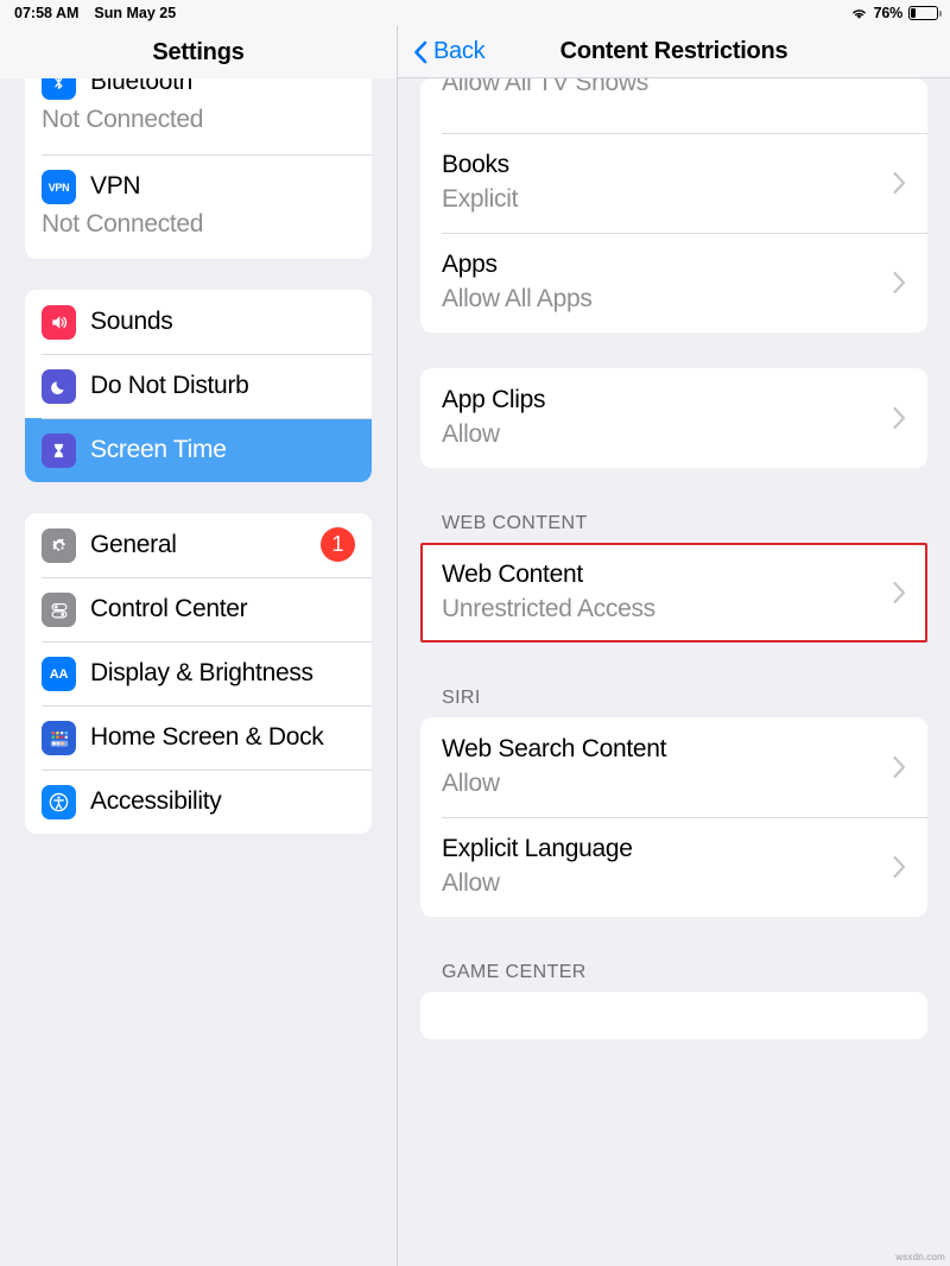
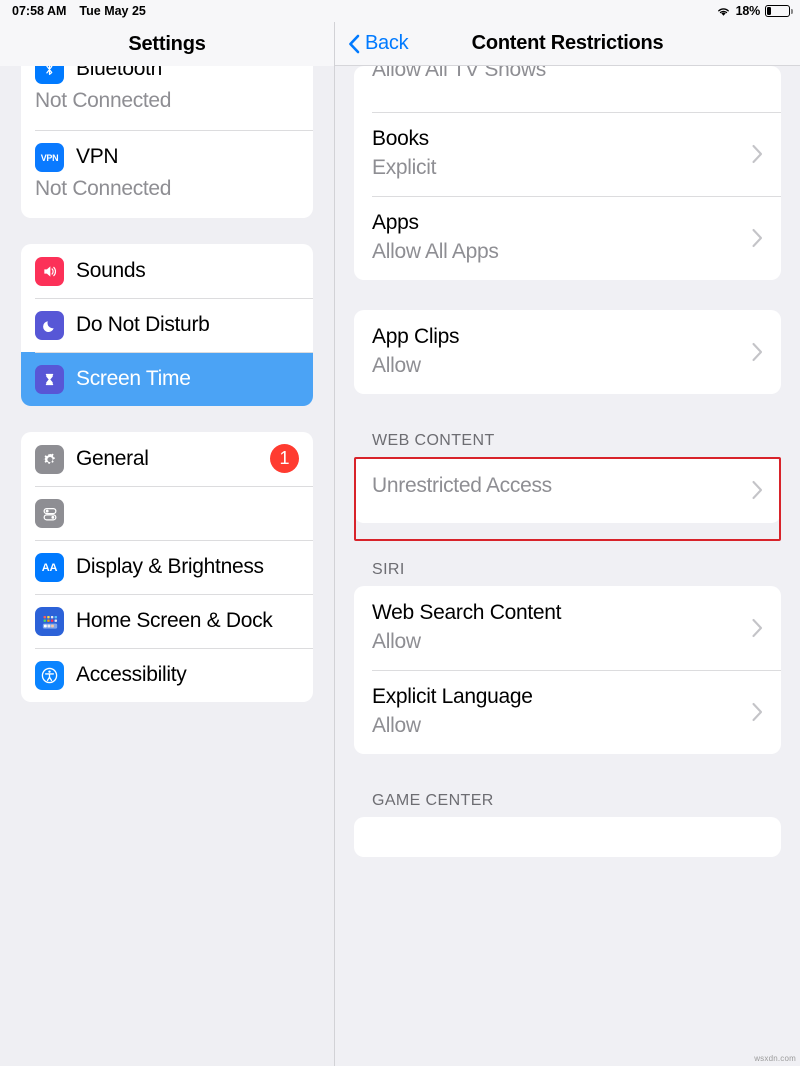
  07:58 AM
- Sun May 25
+ Tue May 25
- 76%
+ 18%
  Settings
  Bluetooth
  Not Connected
  VPN
  VPN
  Not Connected
  Sounds
  Do Not Disturb
  Screen Time
  General
  1
- Control Center
  AA
  Display & Brightness
  Home Screen & Dock
  Accessibility
  Back
  Content Restrictions
  Allow All TV Shows
  Books
  Explicit
  Apps
  Allow All Apps
  App Clips
  Allow
  WEB CONTENT
- Web Content
  Unrestricted Access
  SIRI
  Web Search Content
  Allow
  Explicit Language
  Allow
  GAME CENTER
  wsxdn.com
